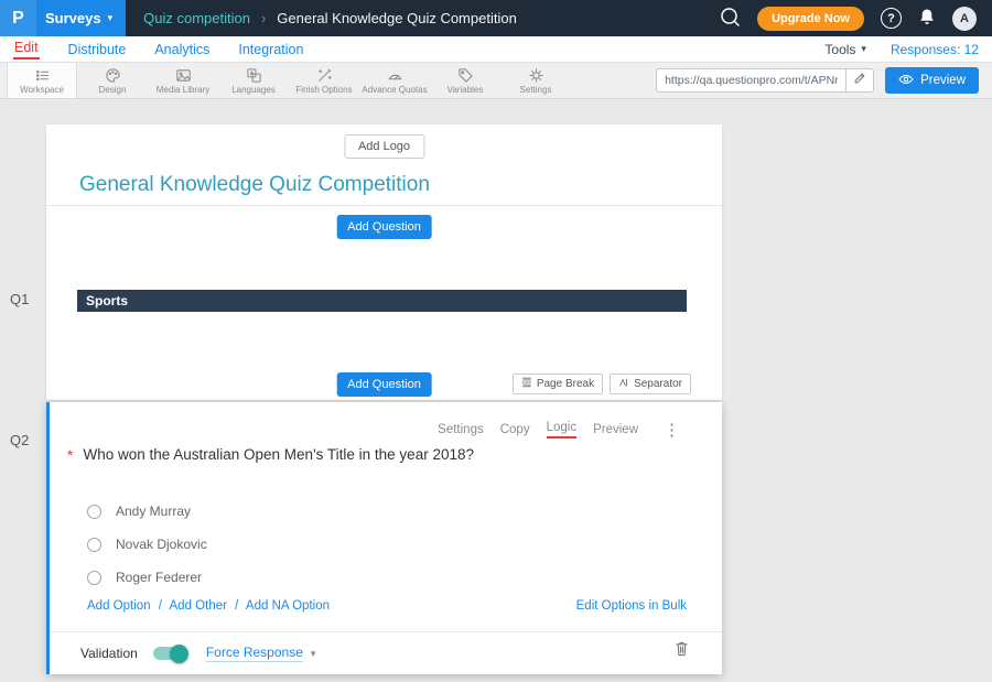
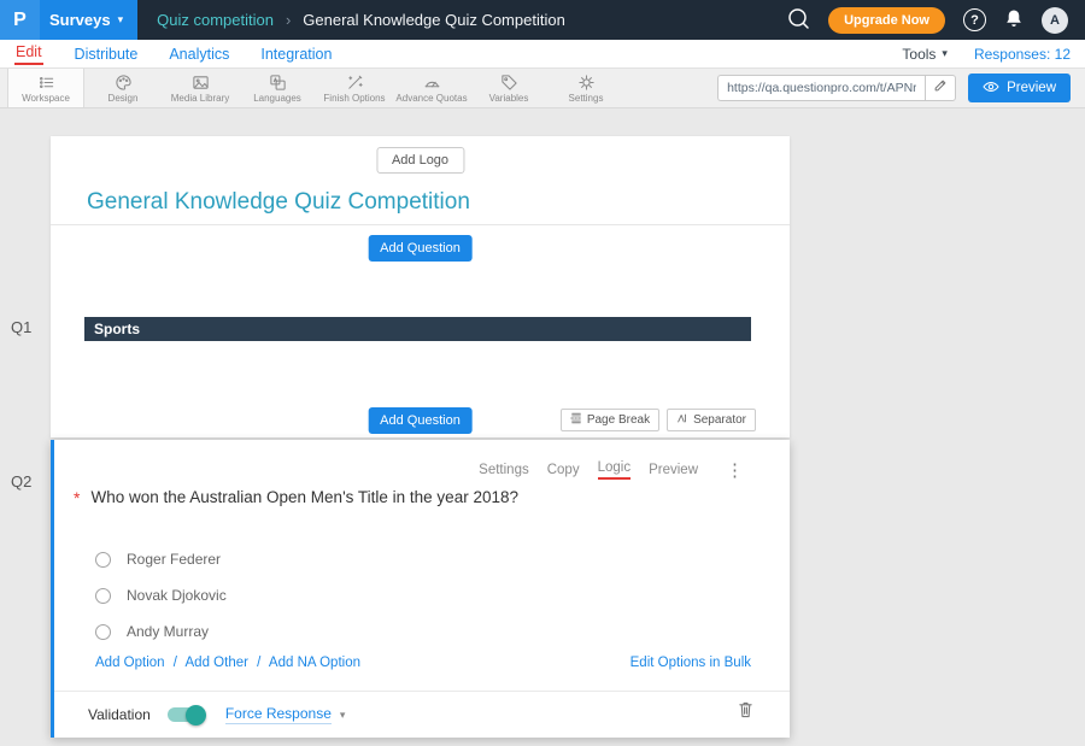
  P
  Surveys
  ▾
  Quiz competition
  ›
  General Knowledge Quiz Competition
  Upgrade Now
  ?
  A
  Edit
  Distribute
  Analytics
  Integration
  Tools
  ▾
  Responses: 12
  Workspace
  Design
  Media Library
  Languages
  Finish Options
  Advance Quotas
  Variables
  Settings
  https://qa.questionpro.com/t/APNr
  Preview
  Q1
  Q2
  Add Logo
  General Knowledge Quiz Competition
  Add Question
  Sports
  Add Question
  Page Break
  Separator
  Settings
  Copy
  Logic
  Preview
  ⋮
  *
  Who won the Australian Open Men's Title in the year 2018?
- Andy Murray
+ Roger Federer
  Novak Djokovic
- Roger Federer
+ Andy Murray
  Add Option / Add Other / Add NA Option
  Edit Options in Bulk
  Validation
  Force Response
  ▾
